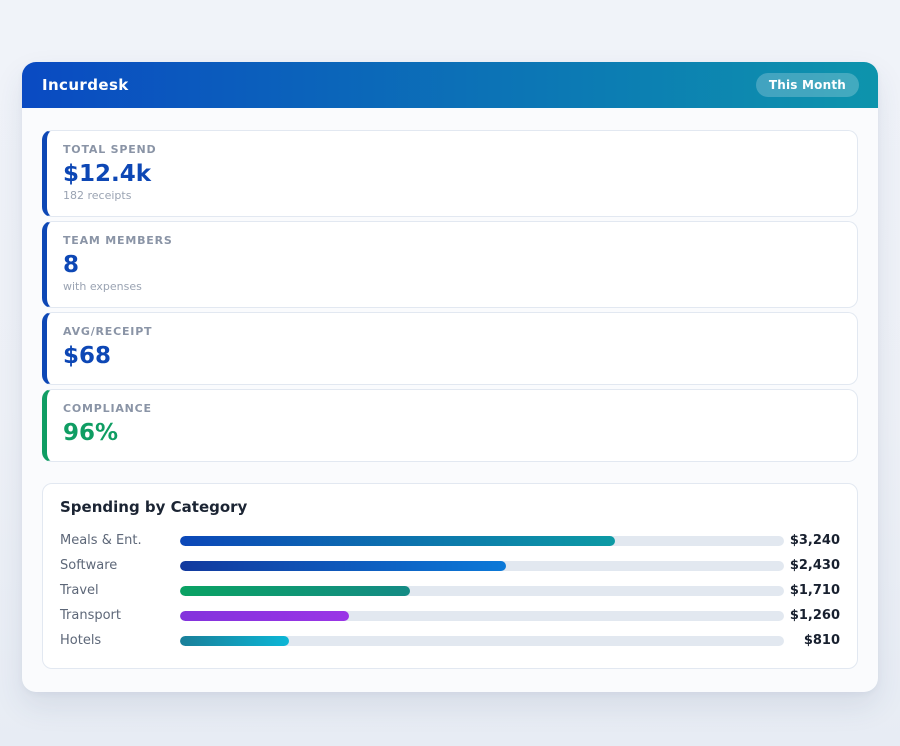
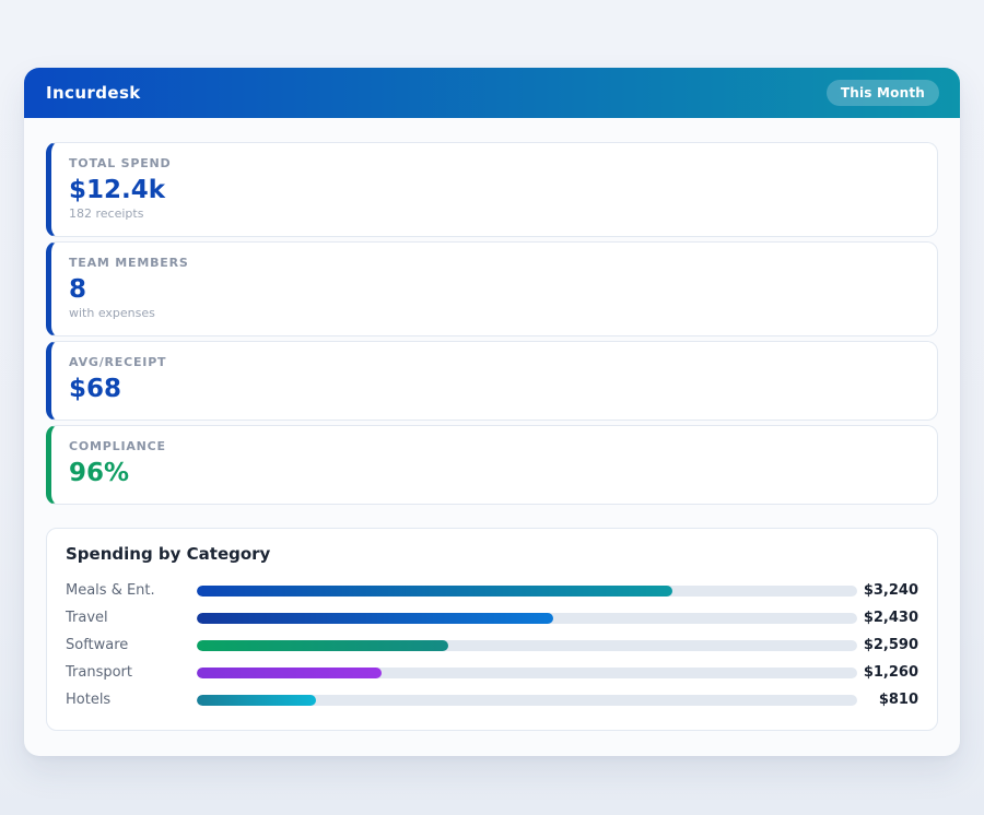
  Incurdesk
  This Month
  TOTAL SPEND
  $12.4k
  182 receipts
  TEAM MEMBERS
  8
  with expenses
  AVG/RECEIPT
  $68
  COMPLIANCE
  96%
  Spending by Category
  Meals & Ent.
  $3,240
- Software
+ Travel
  $2,430
- Travel
+ Software
- $1,710
+ $2,590
  Transport
  $1,260
  Hotels
  $810
